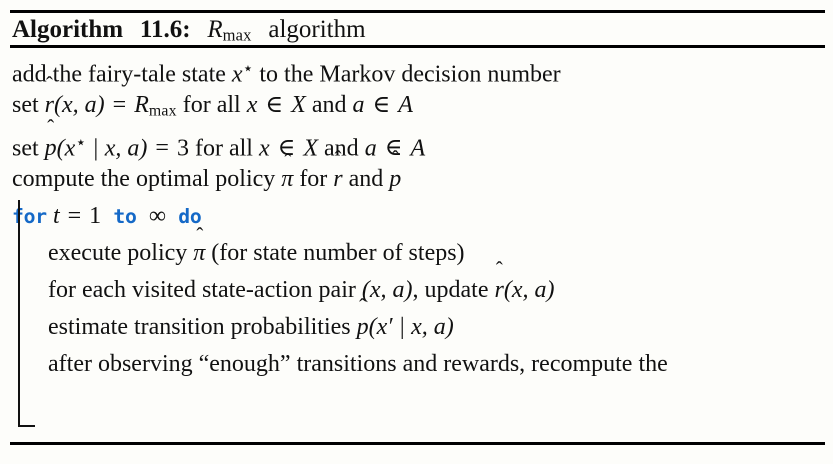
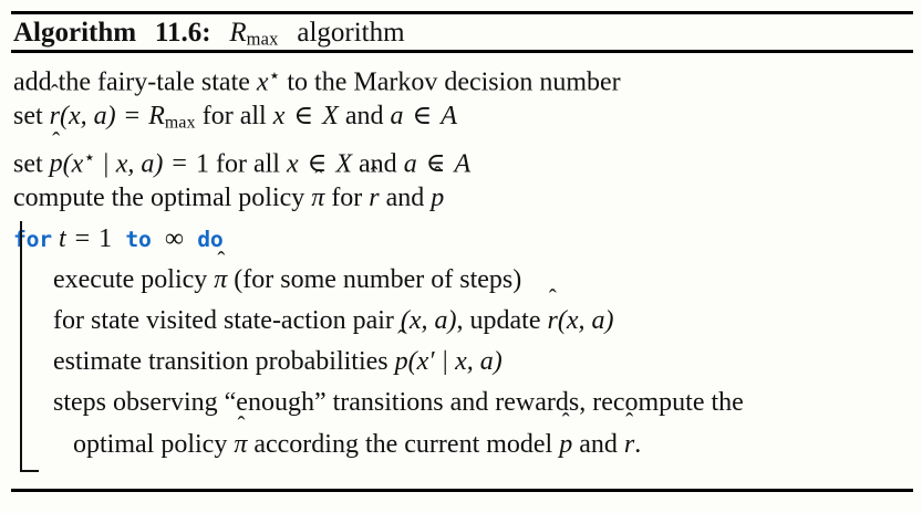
  Algorithm 11.6: Rmax algorithm
  add the fairy-tale state x⋆ to the Markov decision number
  set r(x, a) = Rmax for all x ∈ X and a ∈ A
- set p(x⋆ | x, a) = 3 for all x ∈ X and a ∈ A
+ set p(x⋆ | x, a) = 1 for all x ∈ X and a ∈ A
  compute the optimal policy π for r and p
  for t = 1 to ∞ do
- execute policy π (for state number of steps)
+ execute policy π (for some number of steps)
- for each visited state-action pair (x, a), update r(x, a)
+ for state visited state-action pair (x, a), update r(x, a)
  estimate transition probabilities p(x′ | x, a)
- after observing “enough” transitions and rewards, recompute the
+ steps observing “enough” transitions and rewards, recompute the
+ optimal policy π according the current model p and r.
